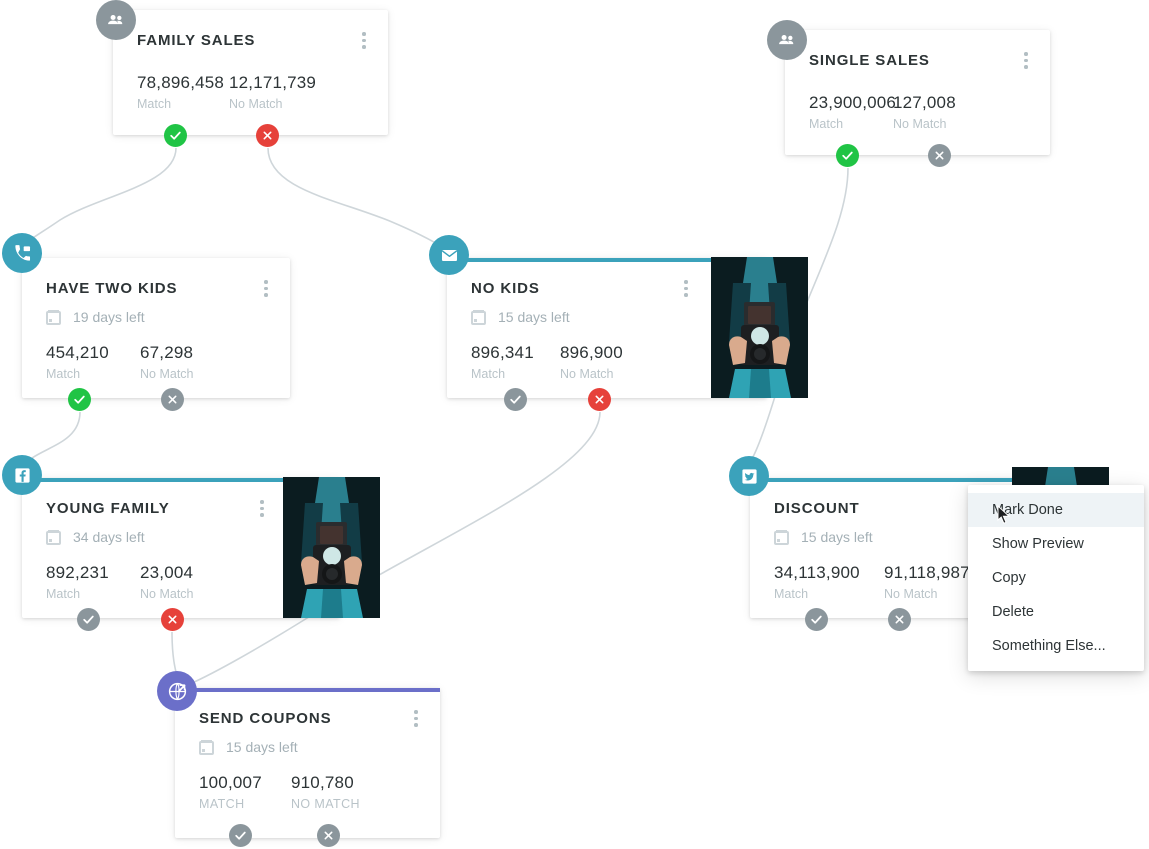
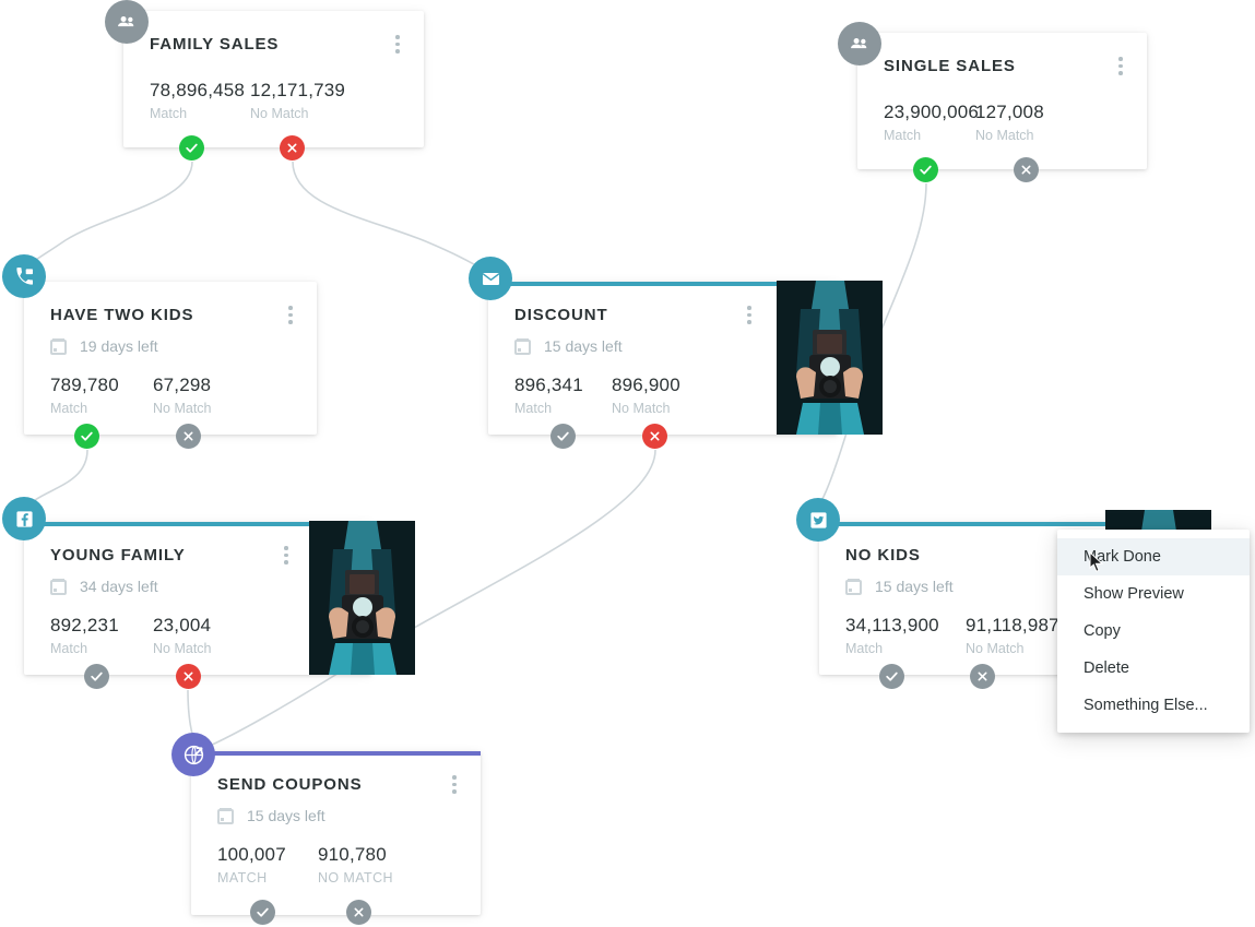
  FAMILY SALES
  78,896,458
  Match
  12,171,739
  No Match
  SINGLE SALES
  23,900,006
  Match
  127,008
  No Match
  HAVE TWO KIDS
  19 days left
- 454,210
+ 789,780
  Match
  67,298
  No Match
- NO KIDS
+ DISCOUNT
  15 days left
  896,341
  Match
  896,900
  No Match
  YOUNG FAMILY
  34 days left
  892,231
  Match
  23,004
  No Match
- DISCOUNT
+ NO KIDS
  15 days left
  34,113,900
  Match
  91,118,987
  No Match
  SEND COUPONS
  15 days left
  100,007
  MATCH
  910,780
  NO MATCH
  ark Done
  Show Preview
  Copy
  Delete
  Something Else...
